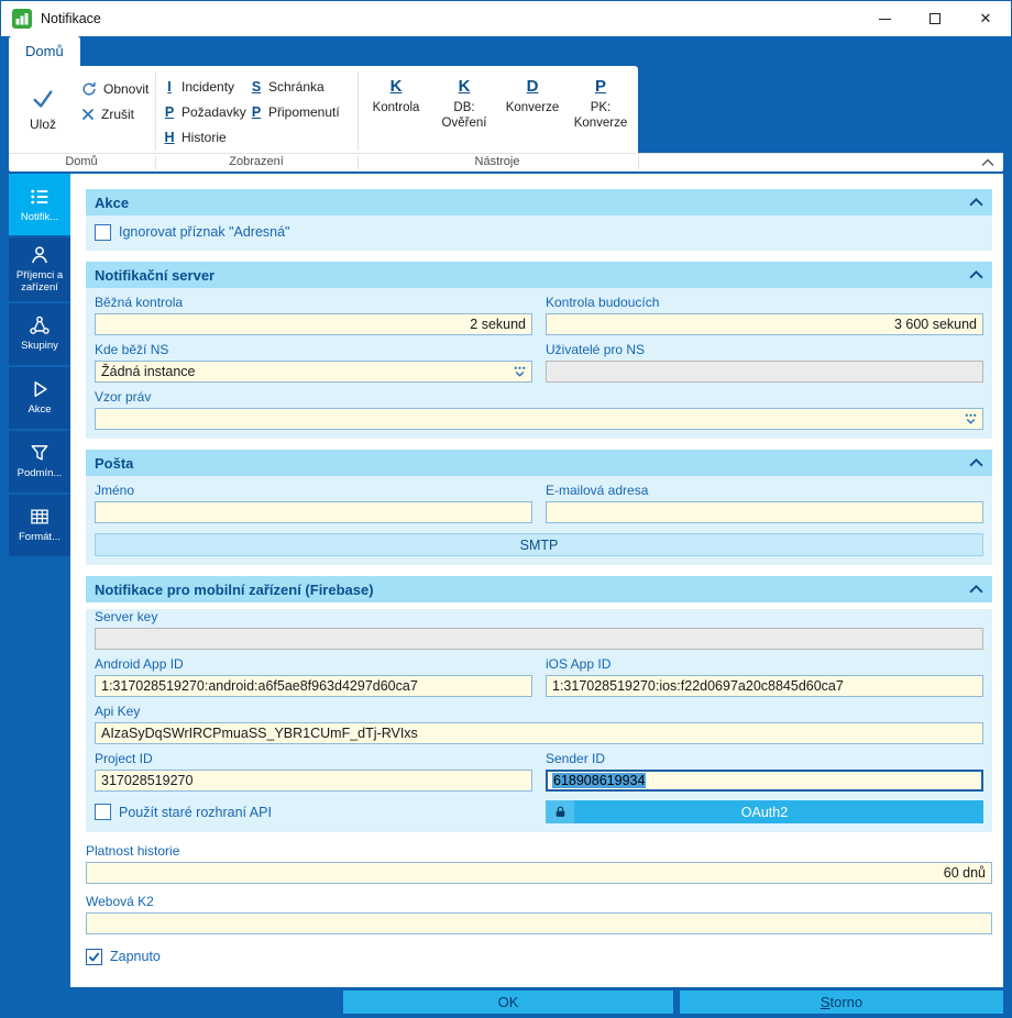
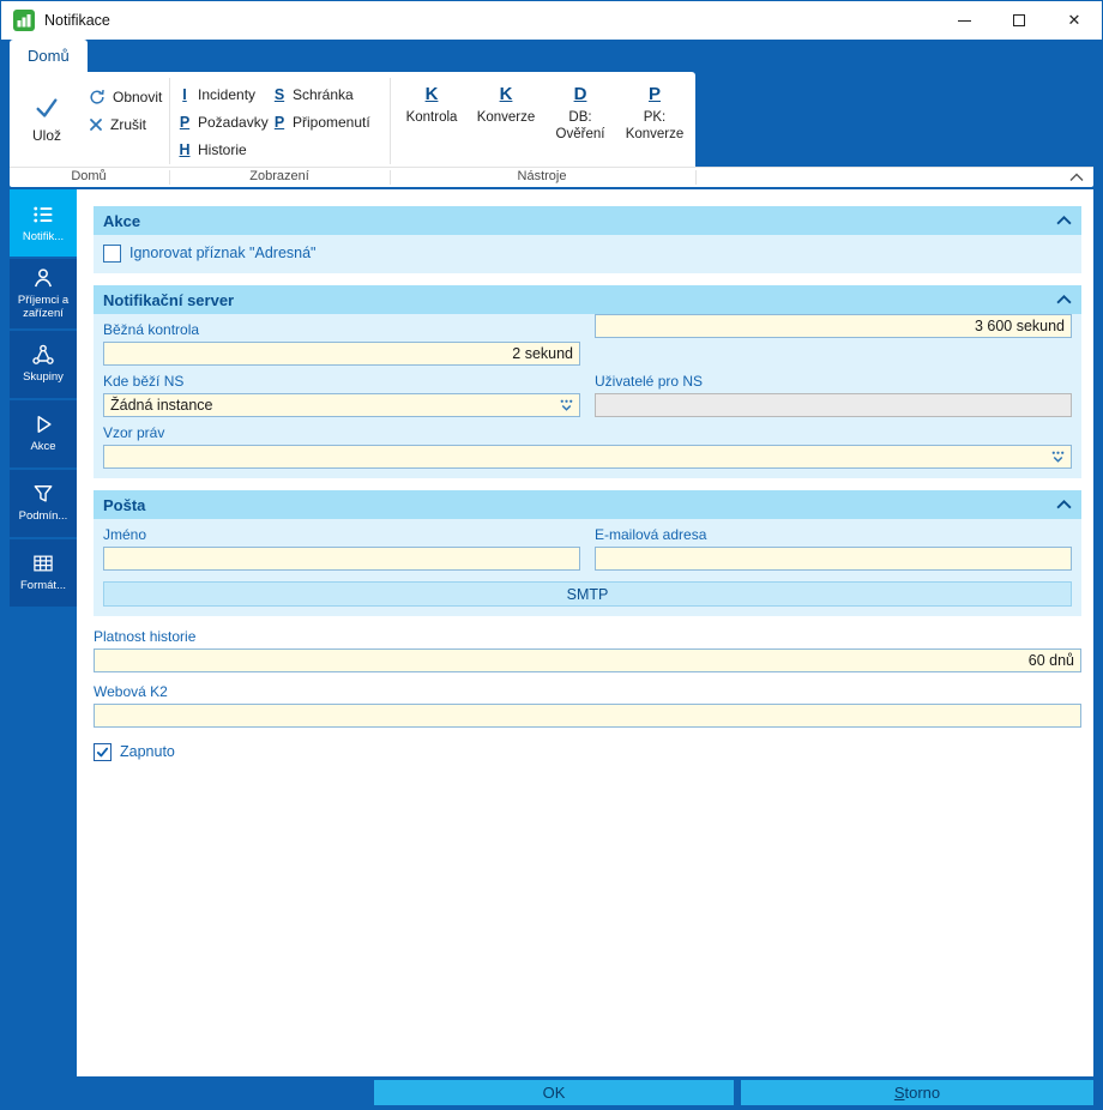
  Notifikace
  ✕
  Domů
  Ulož
  Obnovit
  Zrušit
  I
  Incidenty
  P
  Požadavky
  H
  Historie
  S
  Schránka
  P
  Připomenutí
  K
  Kontrola
  K
- DB: Ověření
+ Konverze
  D
- Konverze
+ DB: Ověření
  P
  PK: Konverze
  Domů
  Zobrazení
  Nástroje
  Notifik...
  Příjemci a zařízení
  Skupiny
  Akce
  Podmín...
  Formát...
  Akce
  Ignorovat příznak "Adresná"
  Notifikační server
  Běžná kontrola
  2 sekund
- Kontrola budoucích
  3 600 sekund
  Kde běží NS
  Žádná instance
  Uživatelé pro NS
  Vzor práv
  Pošta
  Jméno
  E-mailová adresa
  SMTP
- Notifikace pro mobilní zařízení (Firebase)
- Server key
- Android App ID
- 1:317028519270:android:a6f5ae8f963d4297d60ca7
- iOS App ID
- 1:317028519270:ios:f22d0697a20c8845d60ca7
- Api Key
- AIzaSyDqSWrIRCPmuaSS_YBR1CUmF_dTj-RVIxs
- Project ID
- 317028519270
- Sender ID
- 618908619934
- Použít staré rozhraní API
- OAuth2
  Platnost historie
  60 dnů
  Webová K2
  Zapnuto
  OK
  S
  torno
